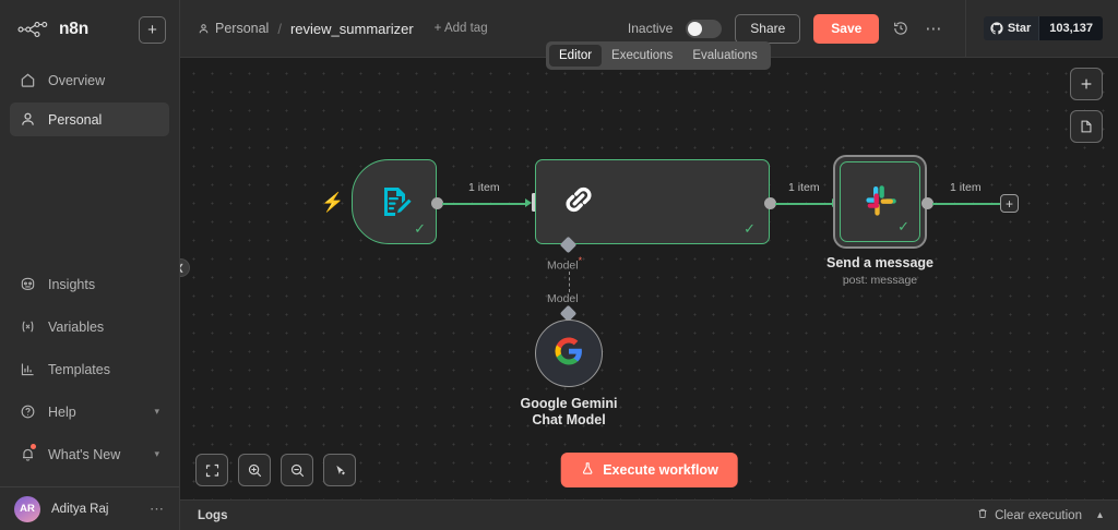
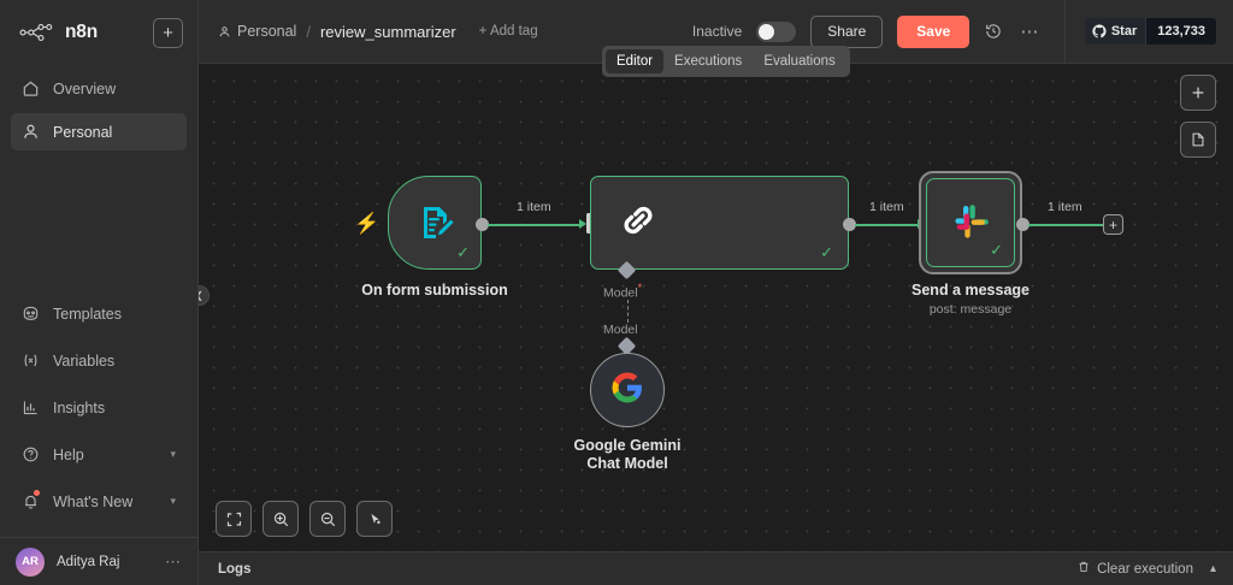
  n8n
  +
  Overview
  Personal
- Insights
+ Templates
  Variables
- Templates
+ Insights
  Help
  ▾
  What's New
  ▾
  AR
  Aditya Raj
  ⋯
  Personal
  /
  review_summarizer
  + Add tag
  Inactive
  Share
  Save
  ⋯
  Star
- 103,137
+ 123,733
  Editor
  Executions
  Evaluations
  ❮
  ⚡
  ✓
+ On form submission
  1 item
  ✓
  Model*
  Model
  Google Gemini Chat Model
  1 item
  ✓
  Send a message
  post: message
  1 item
  +
- Execute workflow
  Logs
  Clear execution
  ▴
